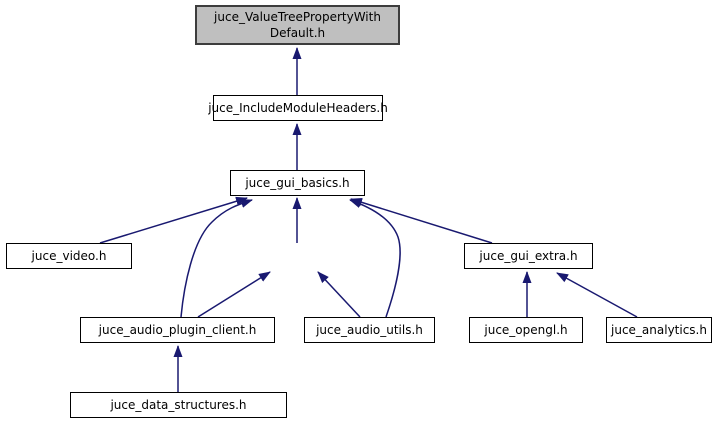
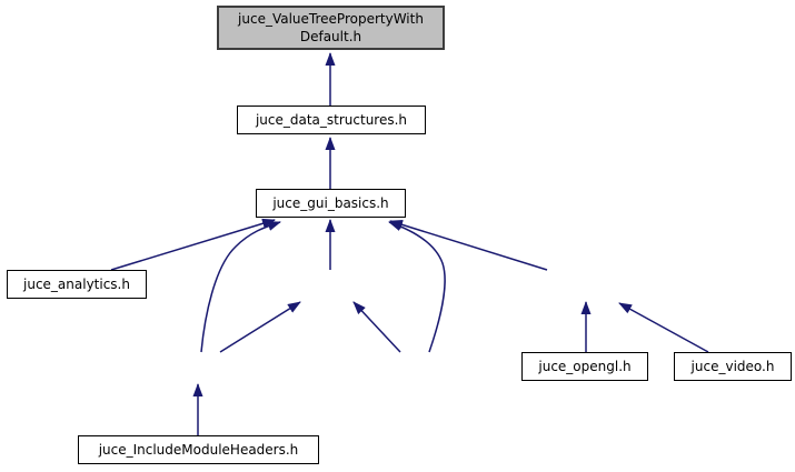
  juce_ValueTreePropertyWith
  Default.h
- juce_IncludeModuleHeaders.h
+ juce_data_structures.h
  juce_gui_basics.h
- juce_video.h
+ juce_analytics.h
- juce_gui_extra.h
- juce_audio_plugin_client.h
- juce_audio_utils.h
  juce_opengl.h
- juce_analytics.h
+ juce_video.h
- juce_data_structures.h
+ juce_IncludeModuleHeaders.h
